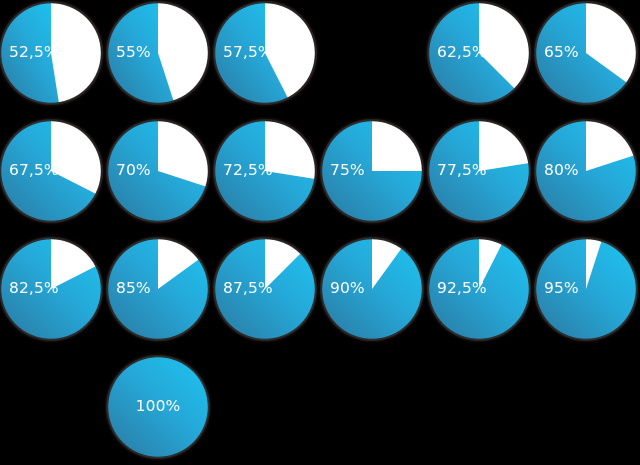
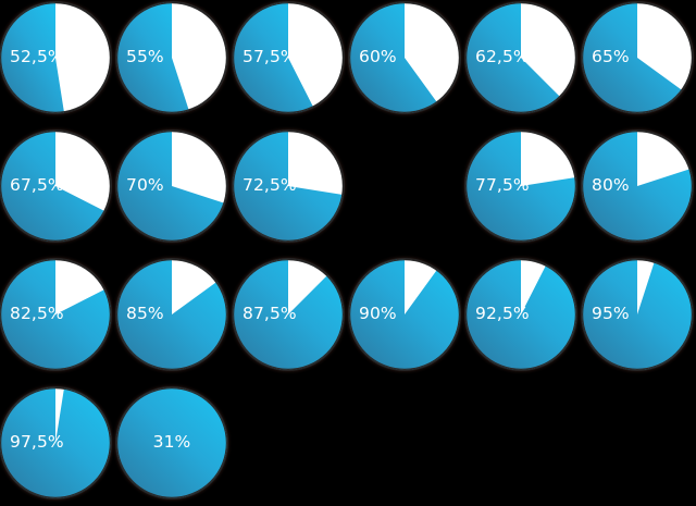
  52,5%
  55%
  57,5%
+ 60%
  62,5%
  65%
  67,5%
  70%
  72,5%
- 75%
  77,5%
  80%
  82,5%
  85%
  87,5%
  90%
  92,5%
  95%
+ 97,5%
- 100%
+ 31%
